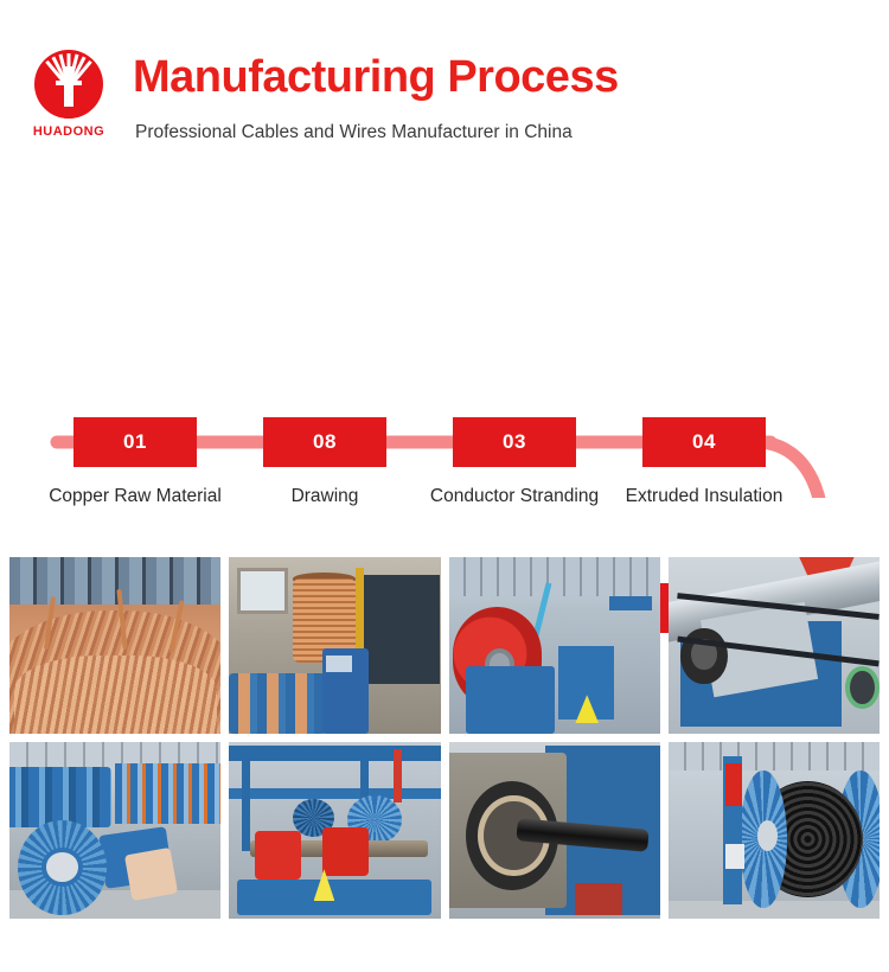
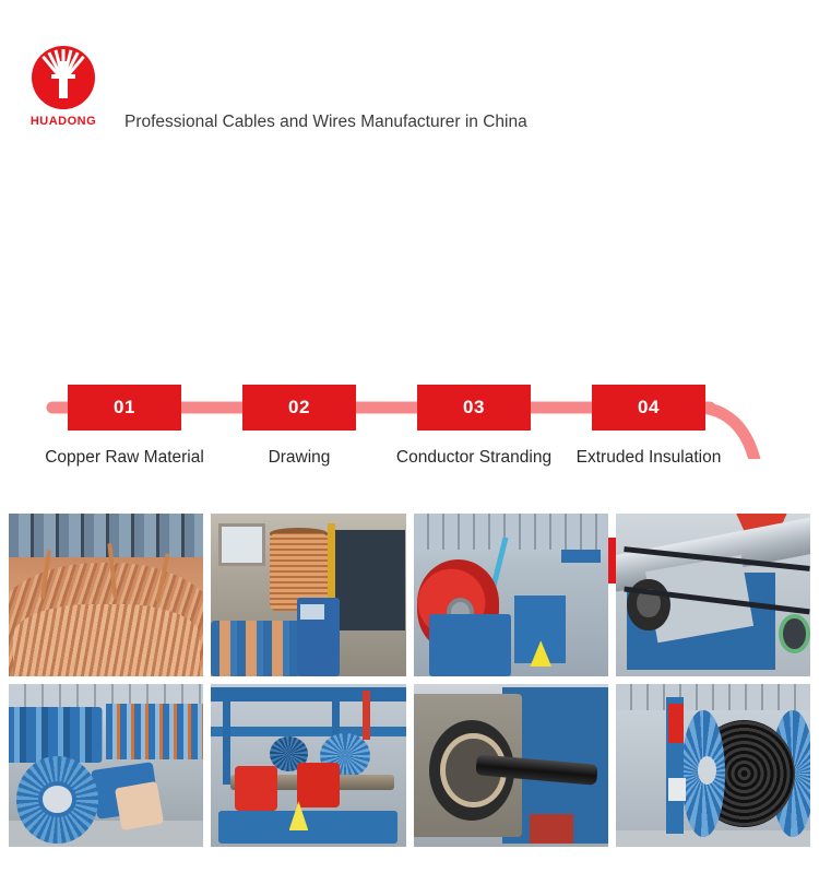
  HUADONG
- Manufacturing Process
  Professional Cables and Wires Manufacturer in China
  01
  Copper Raw Material
- 08
+ 02
  Drawing
  03
  Conductor Stranding
  04
  Extruded Insulation
